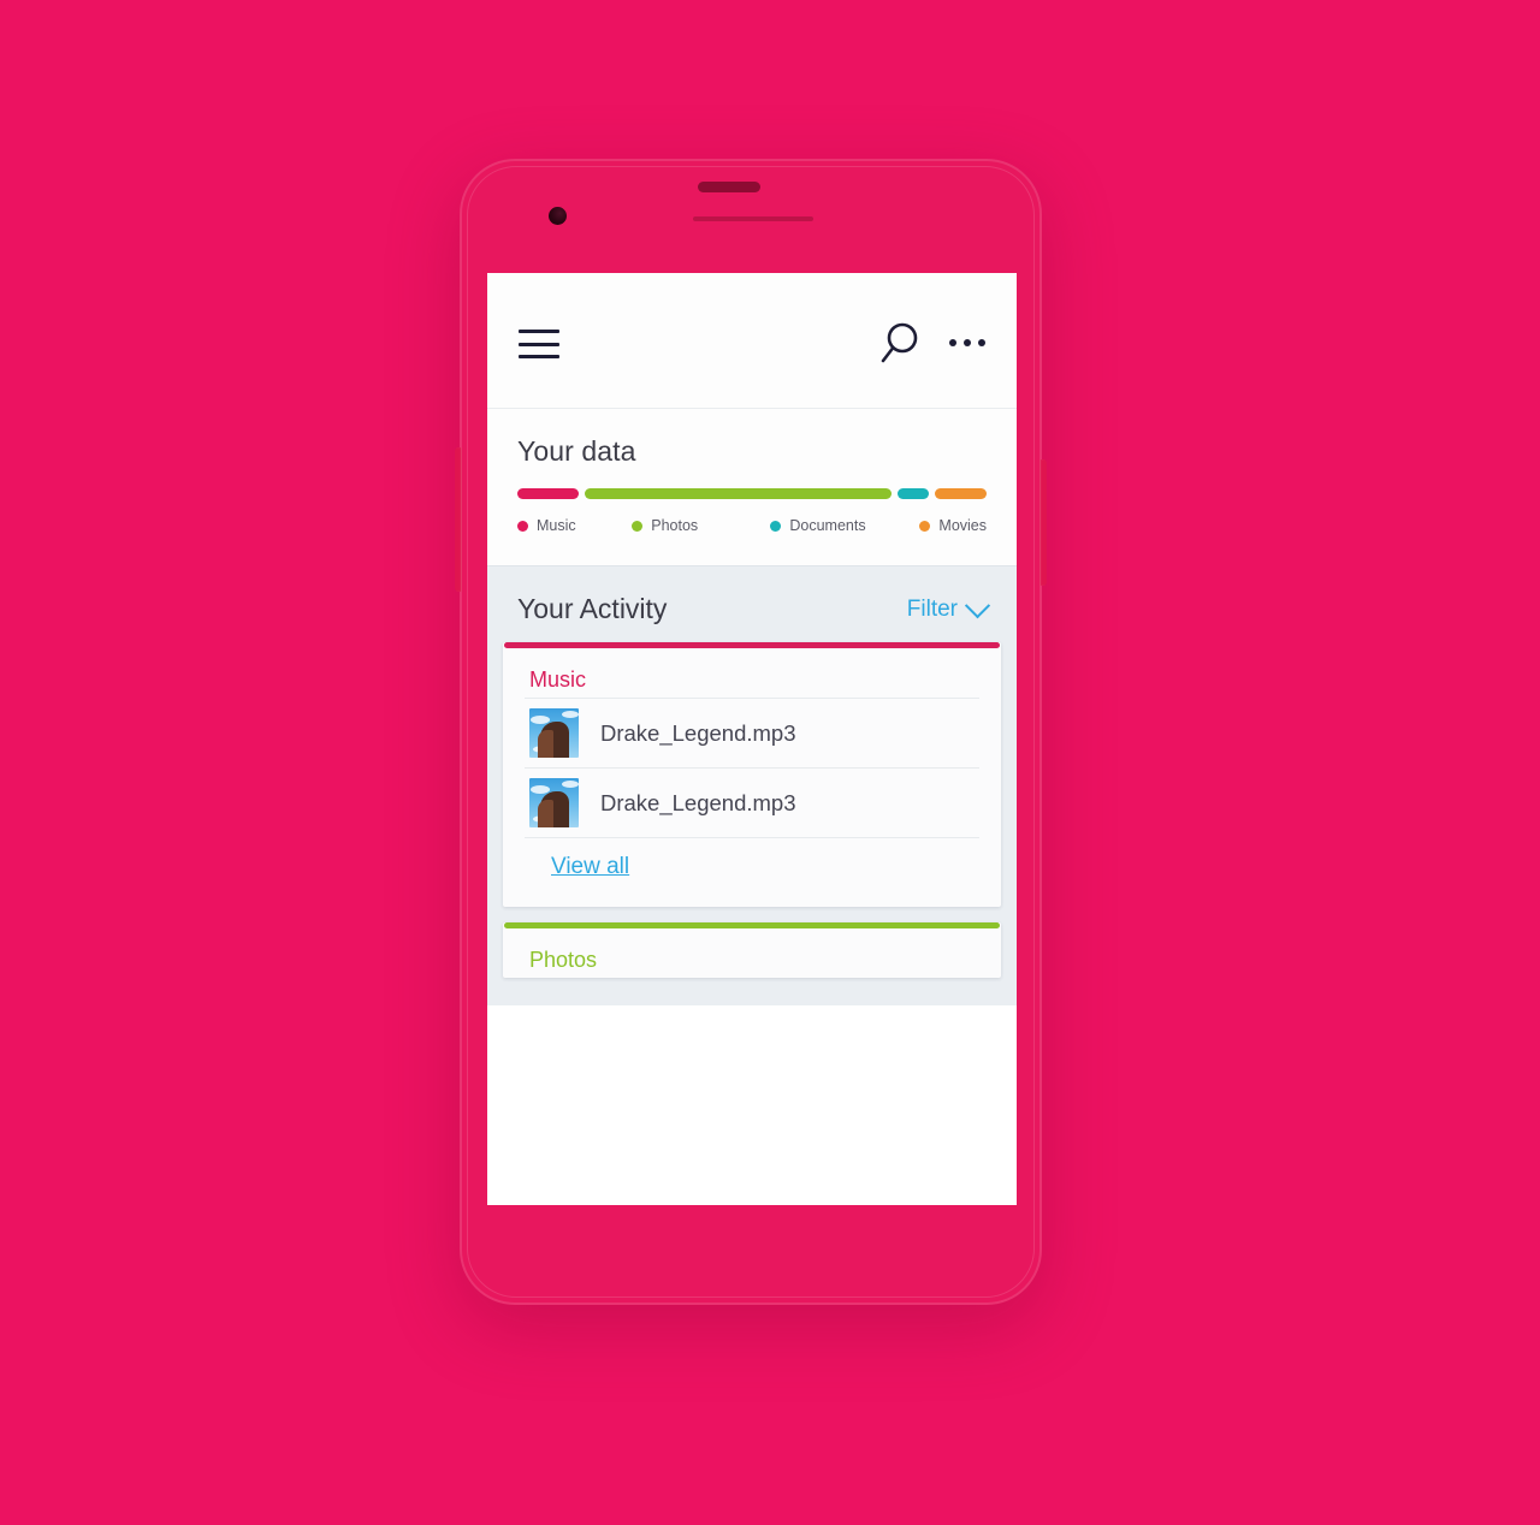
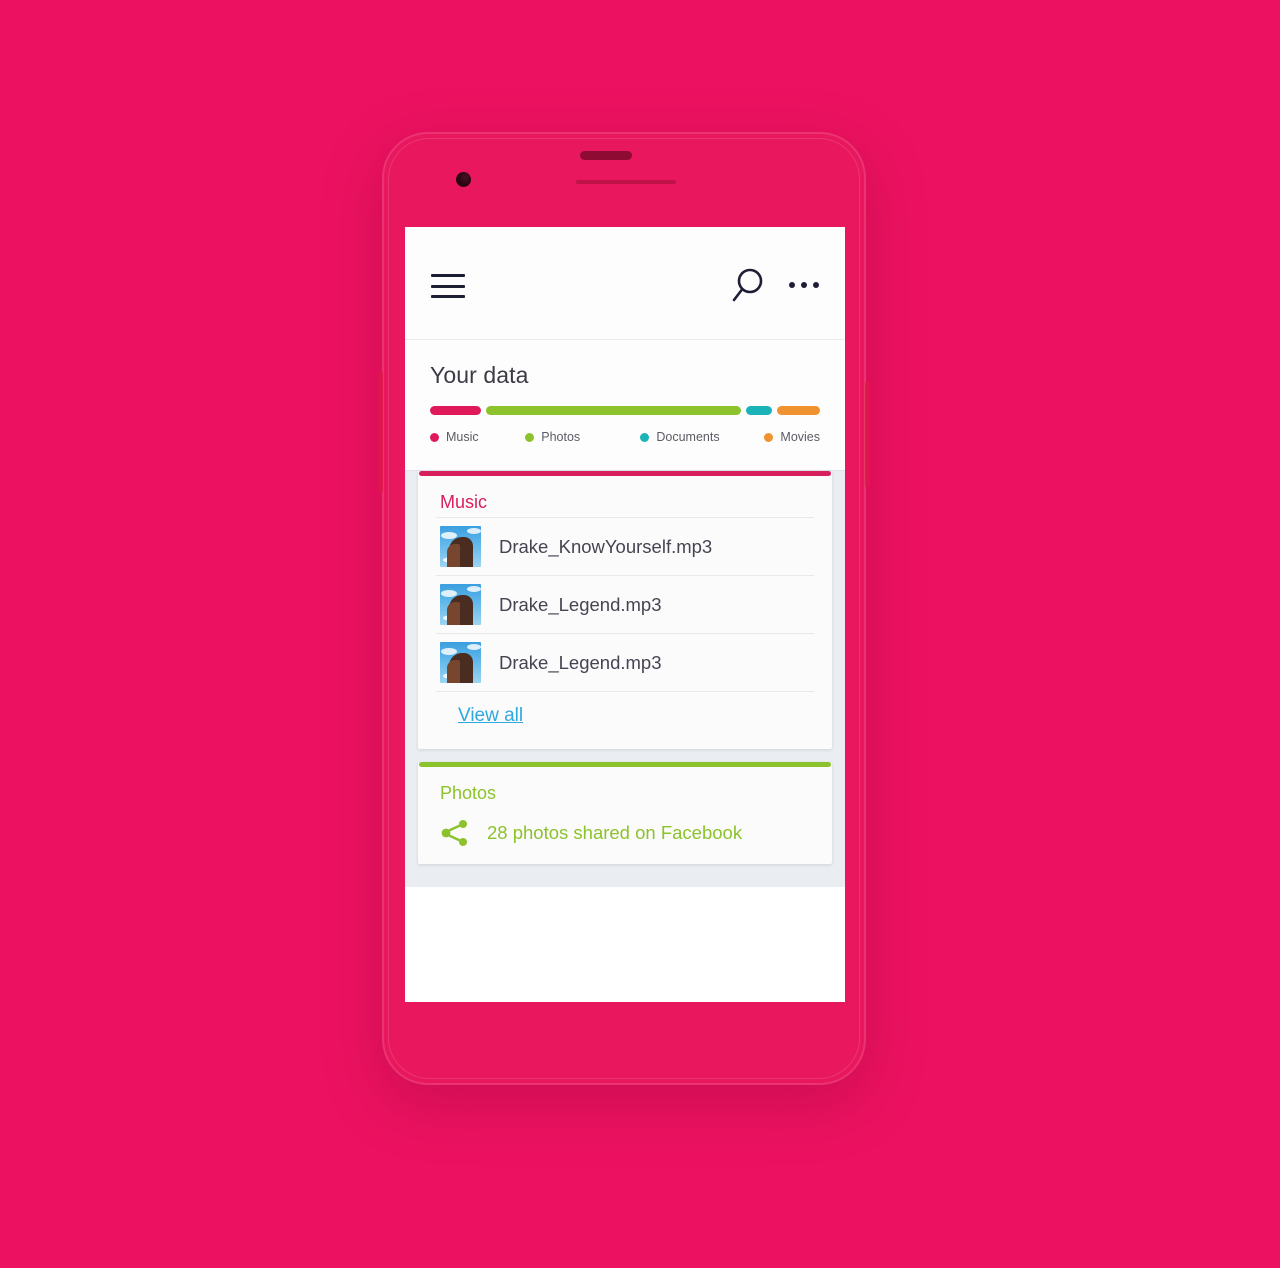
  Your data
  Music
  Photos
  Documents
  Movies
- Your Activity
- Filter
  Music
+ Drake_KnowYourself.mp3
  Drake_Legend.mp3
  Drake_Legend.mp3
  View all
  Photos
+ 28 photos shared on Facebook
